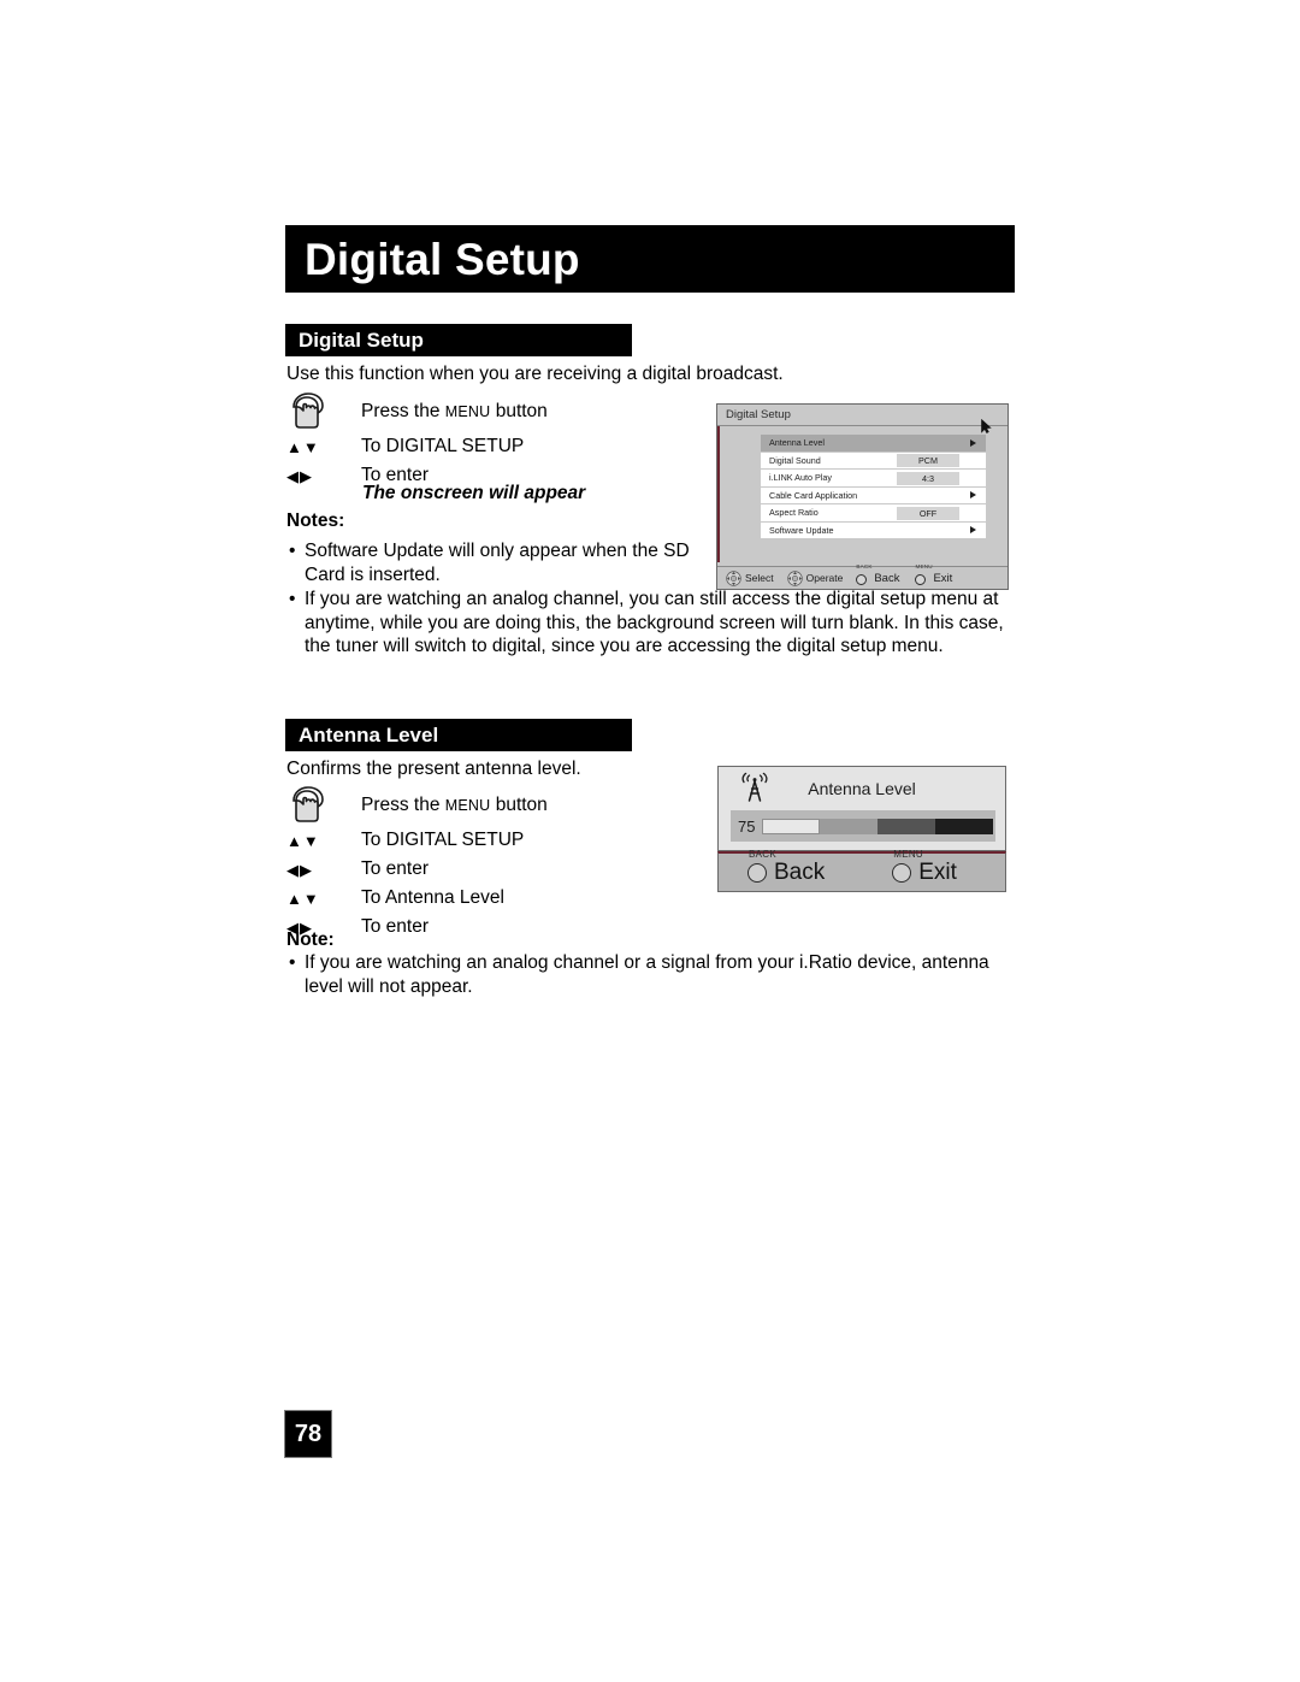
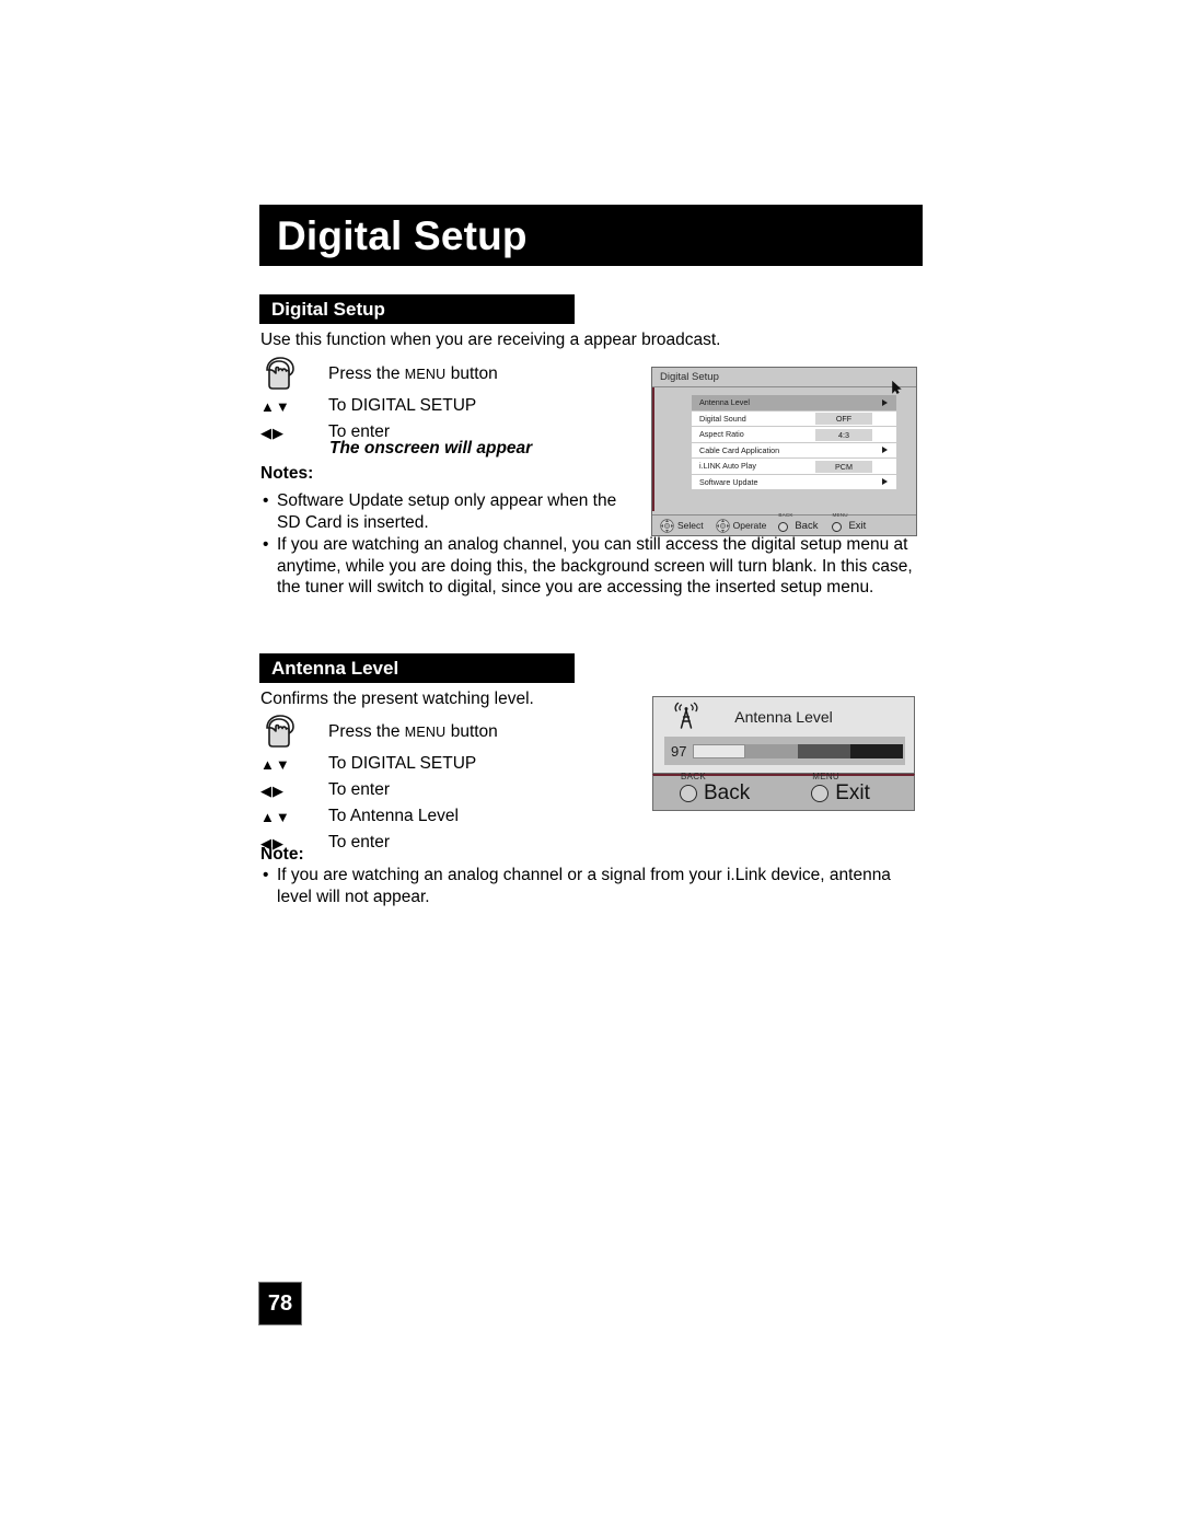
  Digital Setup
  Digital Setup
- Use this function when you are receiving a digital broadcast.
+ Use this function when you are receiving a appear broadcast.
  Press the MENU button
  ▲▼
  To DIGITAL SETUP
  ◀▶
  To enter
  The onscreen will appear
  Notes:
  •
- Software Update will only appear when the SD Card is inserted.
+ Software Update setup only appear when the SD Card is inserted.
  •
- If you are watching an analog channel, you can still access the digital setup menu at anytime, while you are doing this, the background screen will turn blank. In this case, the tuner will switch to digital, since you are accessing the digital setup menu.
+ If you are watching an analog channel, you can still access the digital setup menu at anytime, while you are doing this, the background screen will turn blank. In this case, the tuner will switch to digital, since you are accessing the inserted setup menu.
  Digital Setup
  Antenna Level
  Digital Sound
- PCM
+ OFF
- i.LINK Auto Play
+ Aspect Ratio
  4:3
  Cable Card Application
- Aspect Ratio
+ i.LINK Auto Play
- OFF
+ PCM
  Software Update
  Select
  Operate
  Back
  Exit
  Antenna Level
- Confirms the present antenna level.
+ Confirms the present watching level.
  Press the MENU button
  ▲▼
  To DIGITAL SETUP
  ◀▶
  To enter
  ▲▼
  To Antenna Level
  ◀▶
  To enter
  Note:
  •
- If you are watching an analog channel or a signal from your i.Ratio device, antenna level will not appear.
+ If you are watching an analog channel or a signal from your i.Link device, antenna level will not appear.
  Antenna Level
- 75
+ 97
  BACK
  Back
  MENU
  Exit
  78
